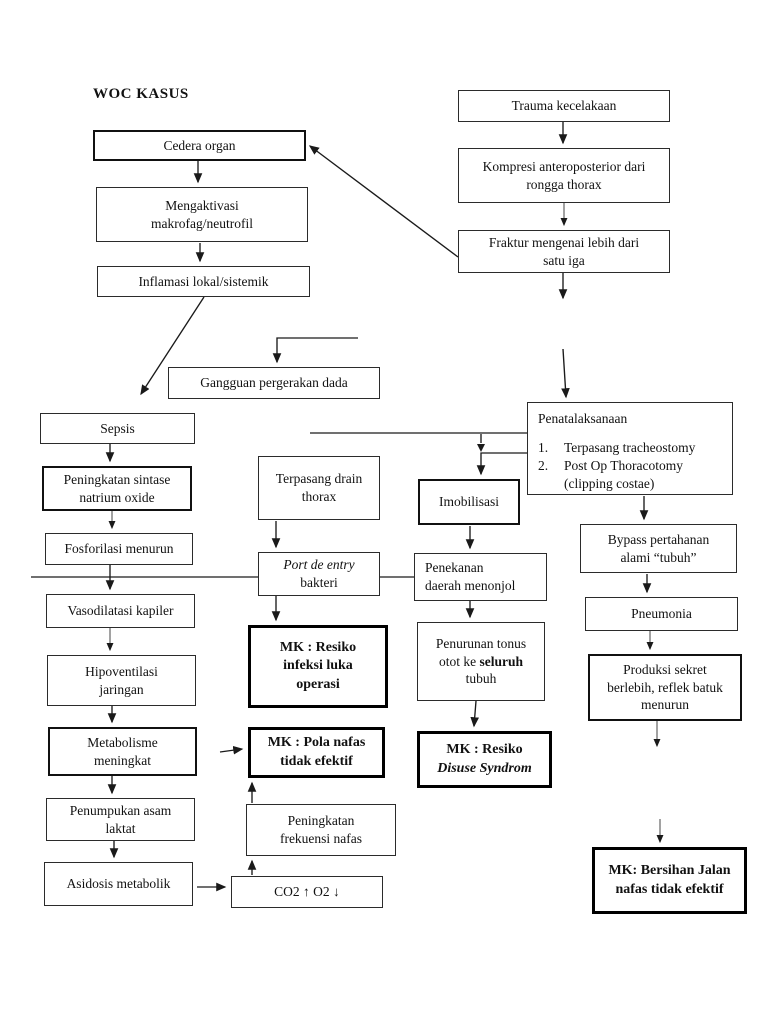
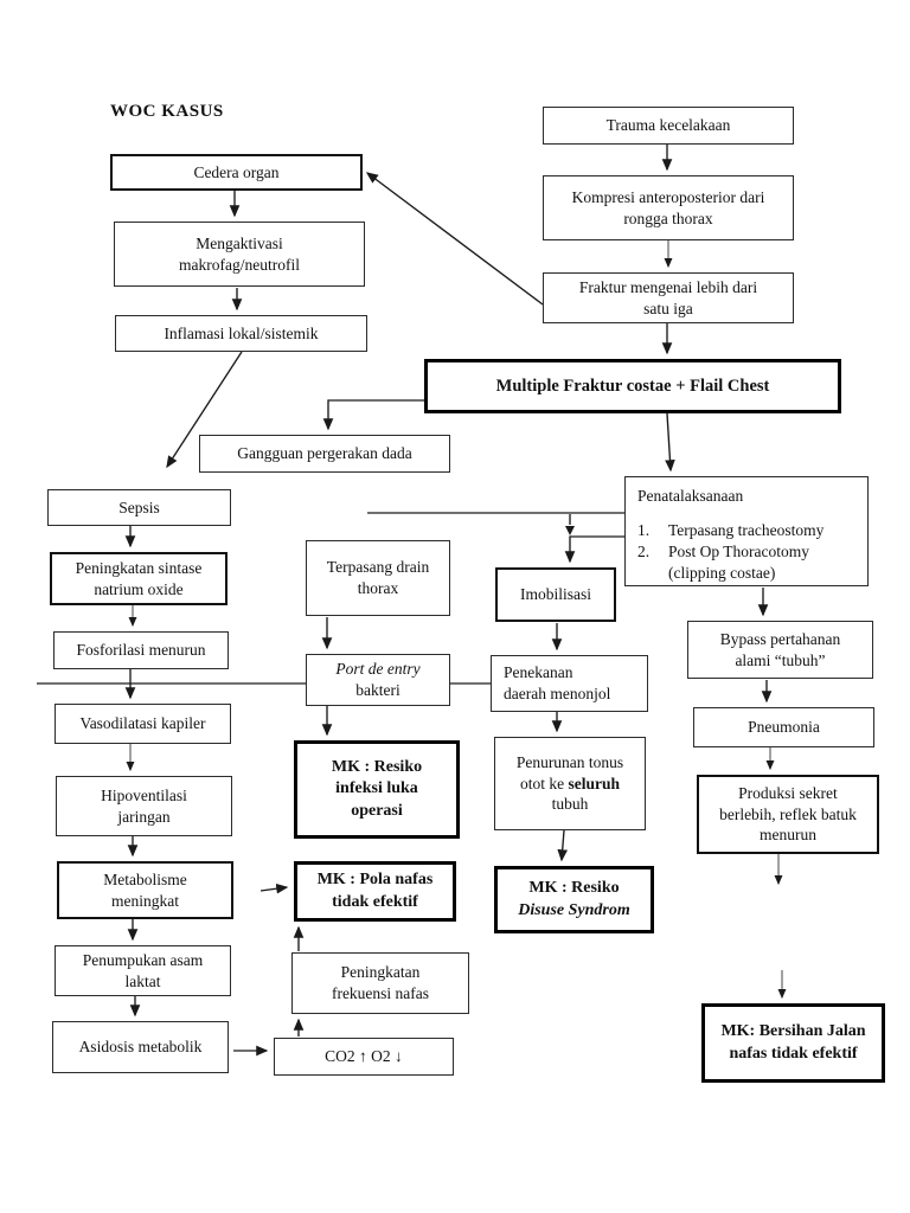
  WOC KASUS
  Cedera organ
  Mengaktivasi
  makrofag/neutrofil
  Inflamasi lokal/sistemik
  Trauma kecelakaan
  Kompresi anteroposterior dari
  rongga thorax
  Fraktur mengenai lebih dari
  satu iga
+ Multiple Fraktur costae + Flail Chest
  Gangguan pergerakan dada
  Penatalaksanaan
  1.
  Terpasang tracheostomy
  2.
  Post Op Thoracotomy
  (clipping costae)
  Sepsis
  Peningkatan sintase
  natrium oxide
  Fosforilasi menurun
  Vasodilatasi kapiler
  Hipoventilasi
  jaringan
  Metabolisme
  meningkat
  Penumpukan asam
  laktat
  Asidosis metabolik
  Terpasang drain
  thorax
  Port de entry
  bakteri
  MK : Resiko
  infeksi luka
  operasi
  MK : Pola nafas
  tidak efektif
  Peningkatan
  frekuensi nafas
  CO2 ↑ O2 ↓
  Imobilisasi
  Penekanan
  daerah menonjol
  Penurunan tonus
  otot ke seluruh
  tubuh
  MK : Resiko
  Disuse Syndrom
  Bypass pertahanan
  alami “tubuh”
  Pneumonia
  Produksi sekret
  berlebih, reflek batuk
  menurun
  MK: Bersihan Jalan
  nafas tidak efektif
